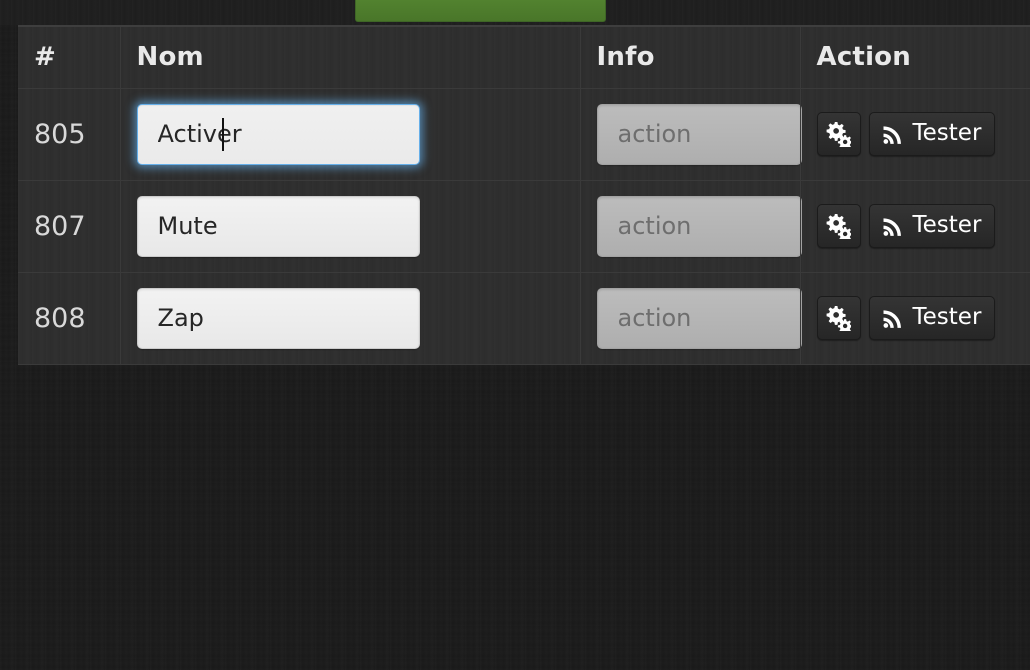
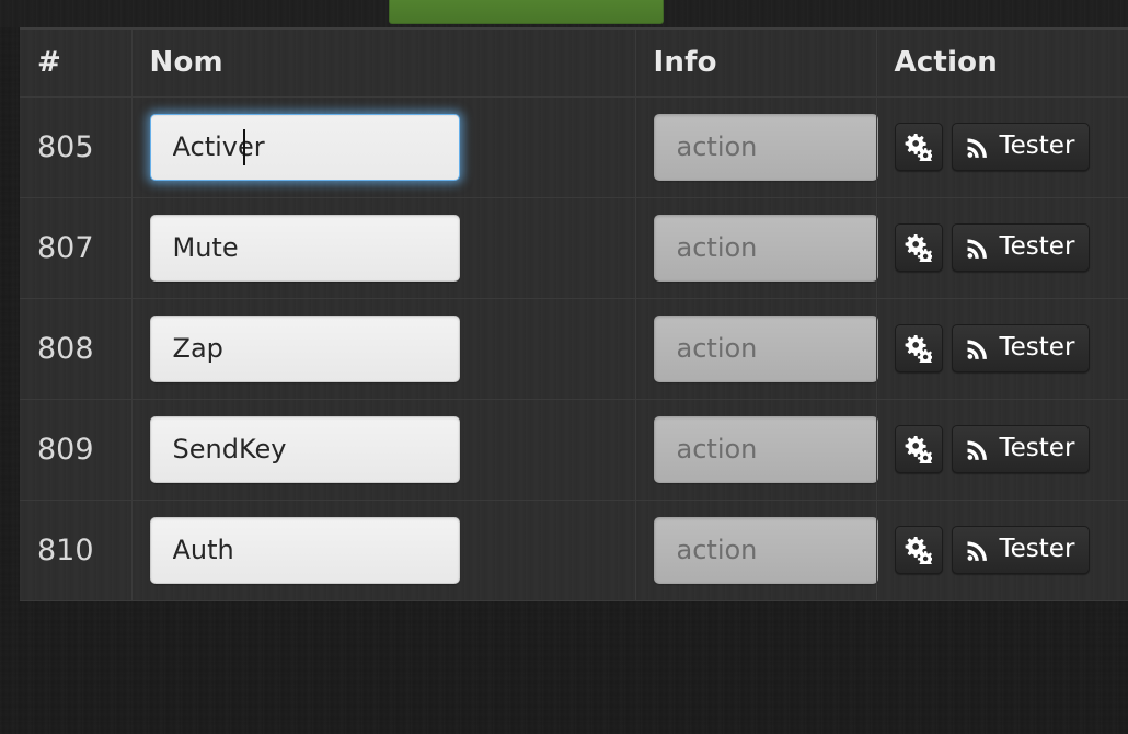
  #	Nom	Info	Action
  805	Activer	action	Tester
  807	Mute	action	Tester
  808	Zap	action	Tester
+ 809	SendKey	action	Tester
+ 810	Auth	action	Tester
